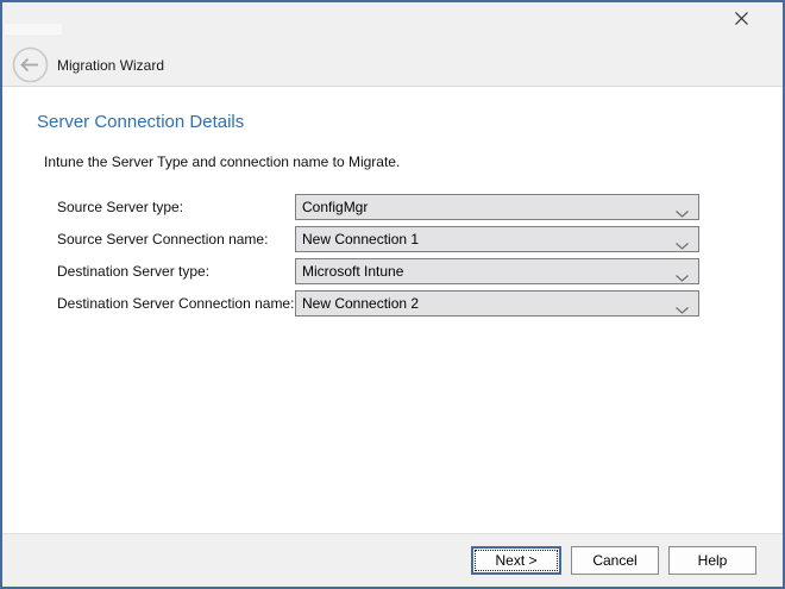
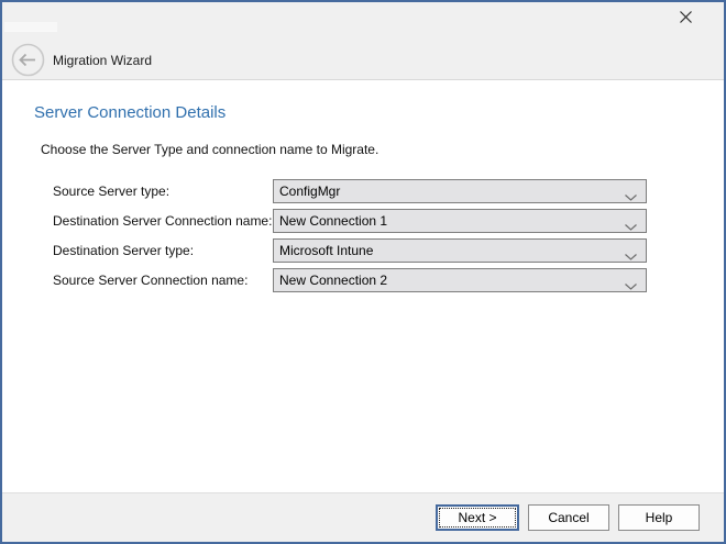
  Migration Wizard
  Server Connection Details
- Intune the Server Type and connection name to Migrate.
+ Choose the Server Type and connection name to Migrate.
  Source Server type:
  ConfigMgr
- Source Server Connection name:
+ Destination Server Connection name:
  New Connection 1
  Destination Server type:
  Microsoft Intune
- Destination Server Connection name:
+ Source Server Connection name:
  New Connection 2
  Next >
  Cancel
  Help
